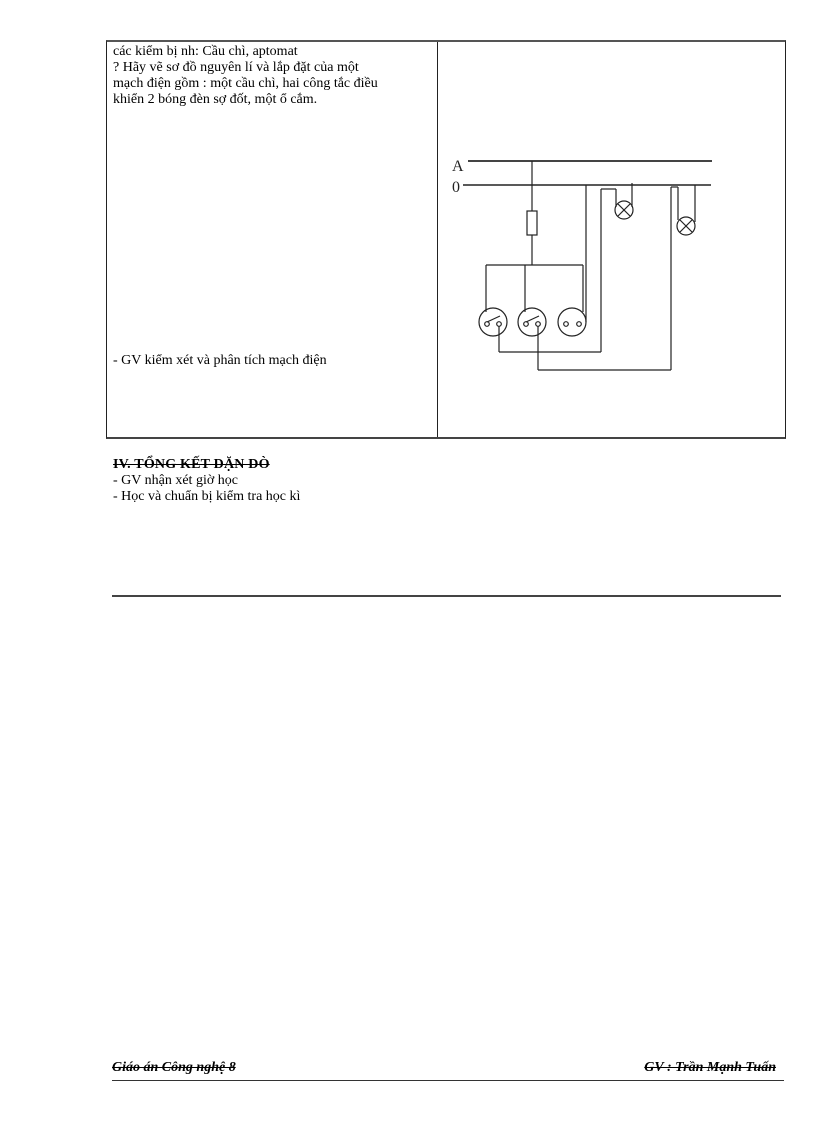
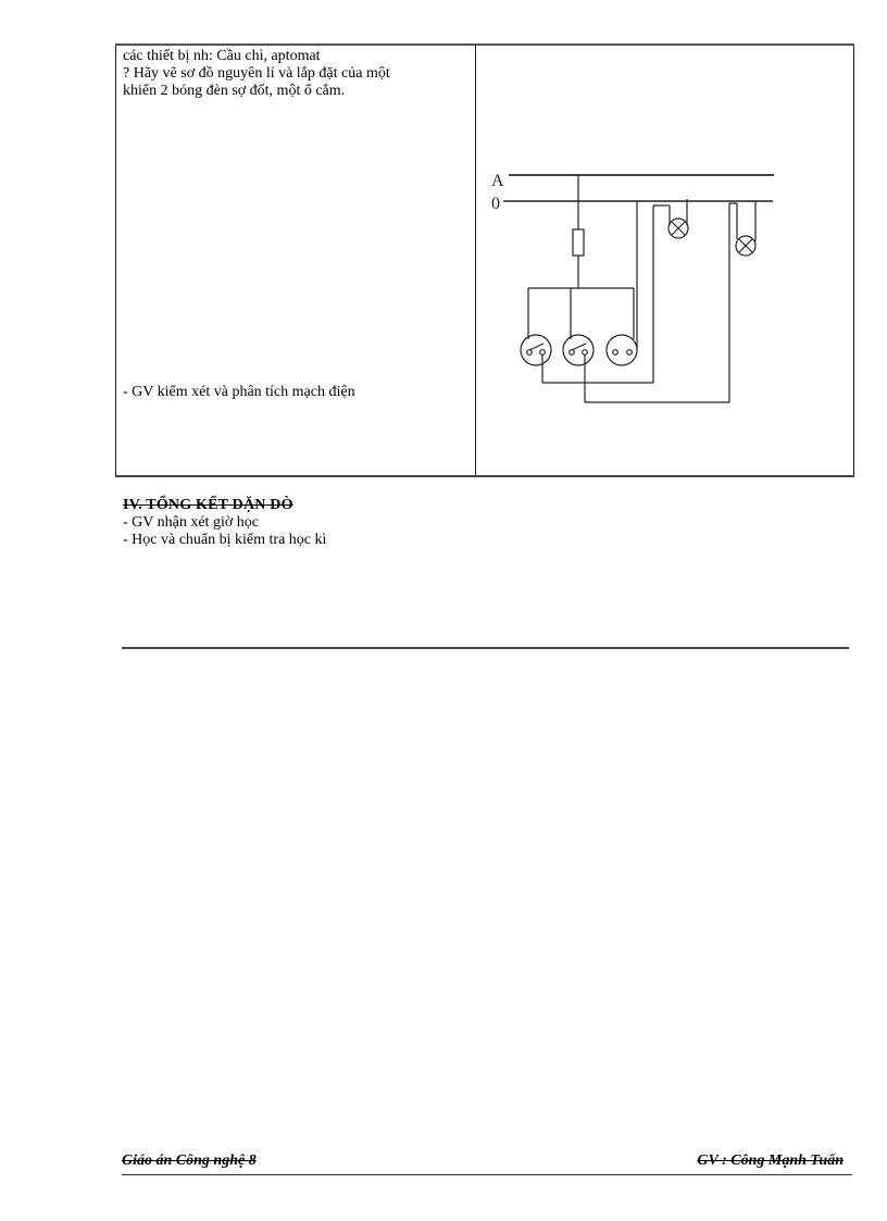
- các kiểm bị nh: Cầu chì, aptomat
+ các thiết bị nh: Cầu chì, aptomat
  ? Hãy vẽ sơ đồ nguyên lí và lắp đặt của một
- mạch điện gồm : một cầu chì, hai công tắc điều
  khiển 2 bóng đèn sợ đốt, một ổ cắm.
  - GV kiểm xét và phân tích mạch điện
  A
  0
  IV. TỔNG KẾT DẶN DÒ
  - GV nhận xét giờ học
  - Học và chuẩn bị kiểm tra học kì
  Giáo án Công nghệ 8
- GV : Trần Mạnh Tuấn
+ GV : Công Mạnh Tuấn
